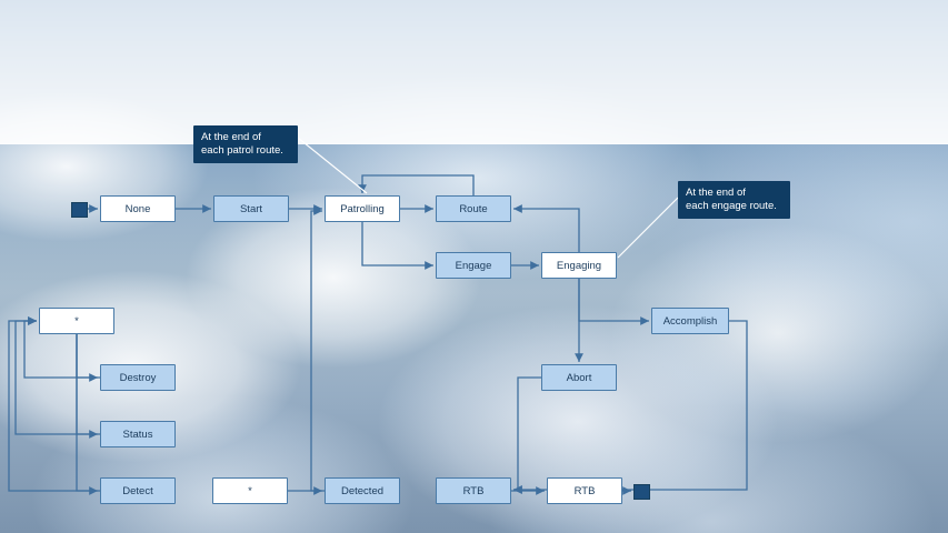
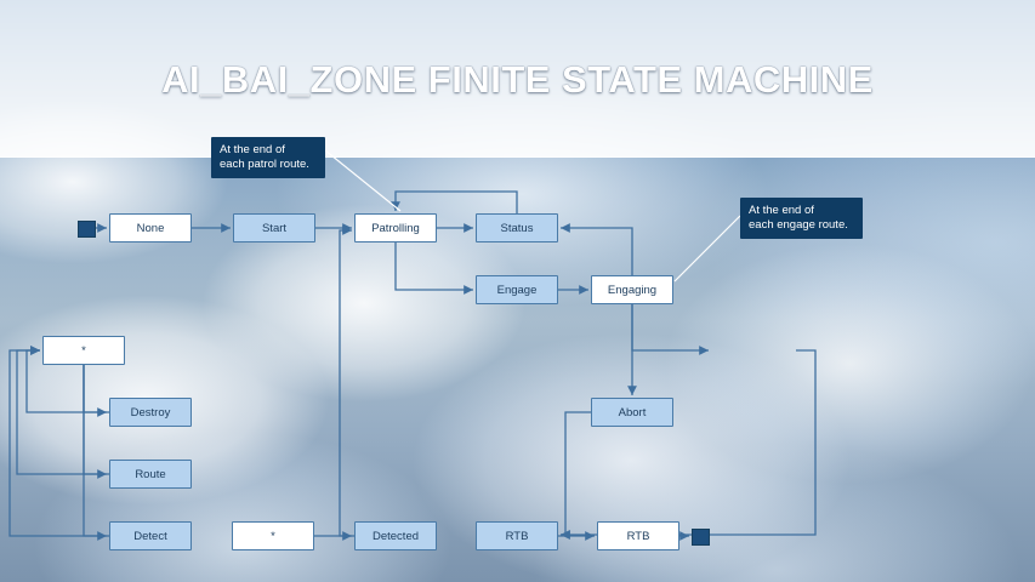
+ AI_BAI_ZONE FINITE STATE MACHINE
  None
  Start
  Patrolling
- Route
+ Status
  Engage
  Engaging
- Accomplish
  Abort
  *
  Destroy
- Status
+ Route
  Detect
  *
  Detected
  RTB
  RTB
  At the end of
  each patrol route.
  At the end of
  each engage route.
